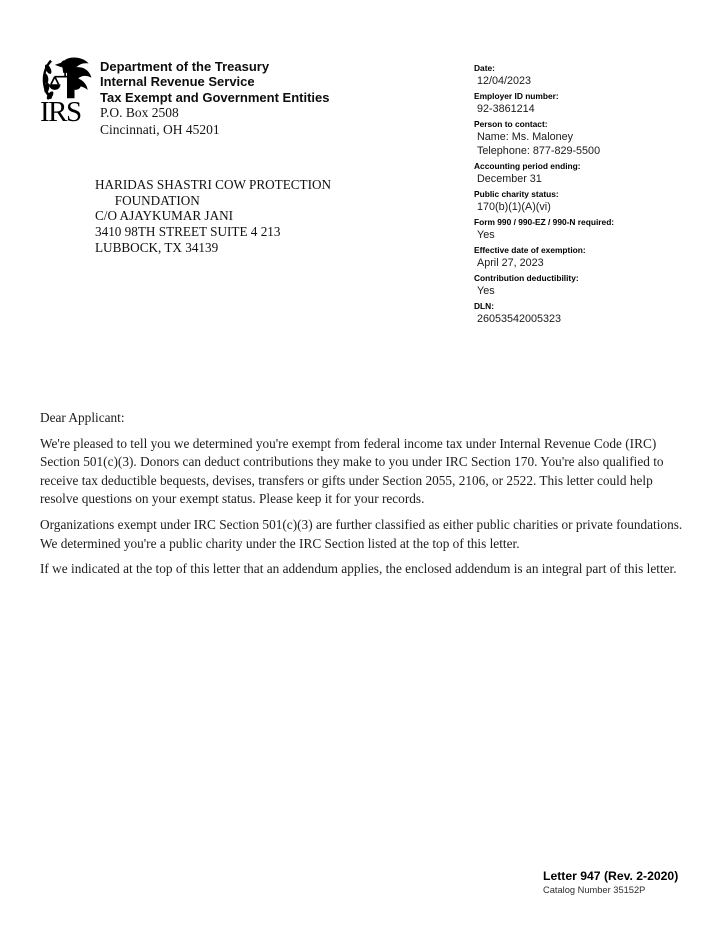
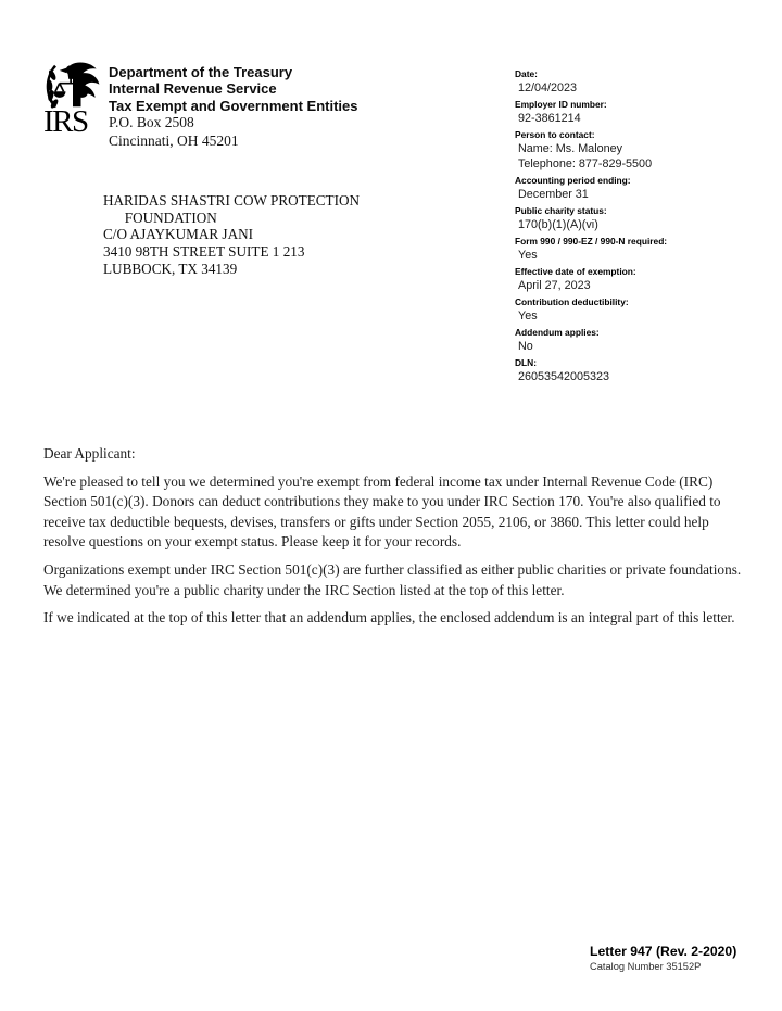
  IRS
  Department of the Treasury
  Internal Revenue Service
  Tax Exempt and Government Entities
  P.O. Box 2508
  Cincinnati, OH 45201
  Date:
  12/04/2023
  Employer ID number:
  92-3861214
  Person to contact:
  Name: Ms. Maloney
  Telephone: 877-829-5500
  Accounting period ending:
  December 31
  Public charity status:
  170(b)(1)(A)(vi)
  Form 990 / 990-EZ / 990-N required:
  Yes
  Effective date of exemption:
  April 27, 2023
  Contribution deductibility:
  Yes
+ Addendum applies:
+ No
  DLN:
  26053542005323
  HARIDAS SHASTRI COW PROTECTION
  FOUNDATION
  C/O AJAYKUMAR JANI
- 3410 98TH STREET SUITE 4 213
+ 3410 98TH STREET SUITE 1 213
  LUBBOCK, TX 34139
  Dear Applicant:
- We're pleased to tell you we determined you're exempt from federal income tax under Internal Revenue Code (IRC) Section 501(c)(3). Donors can deduct contributions they make to you under IRC Section 170. You're also qualified to receive tax deductible bequests, devises, transfers or gifts under Section 2055, 2106, or 2522. This letter could help resolve questions on your exempt status. Please keep it for your records.
+ We're pleased to tell you we determined you're exempt from federal income tax under Internal Revenue Code (IRC) Section 501(c)(3). Donors can deduct contributions they make to you under IRC Section 170. You're also qualified to receive tax deductible bequests, devises, transfers or gifts under Section 2055, 2106, or 3860. This letter could help resolve questions on your exempt status. Please keep it for your records.
  Organizations exempt under IRC Section 501(c)(3) are further classified as either public charities or private foundations. We determined you're a public charity under the IRC Section listed at the top of this letter.
  If we indicated at the top of this letter that an addendum applies, the enclosed addendum is an integral part of this letter.
  Letter 947 (Rev. 2-2020)
  Catalog Number 35152P
